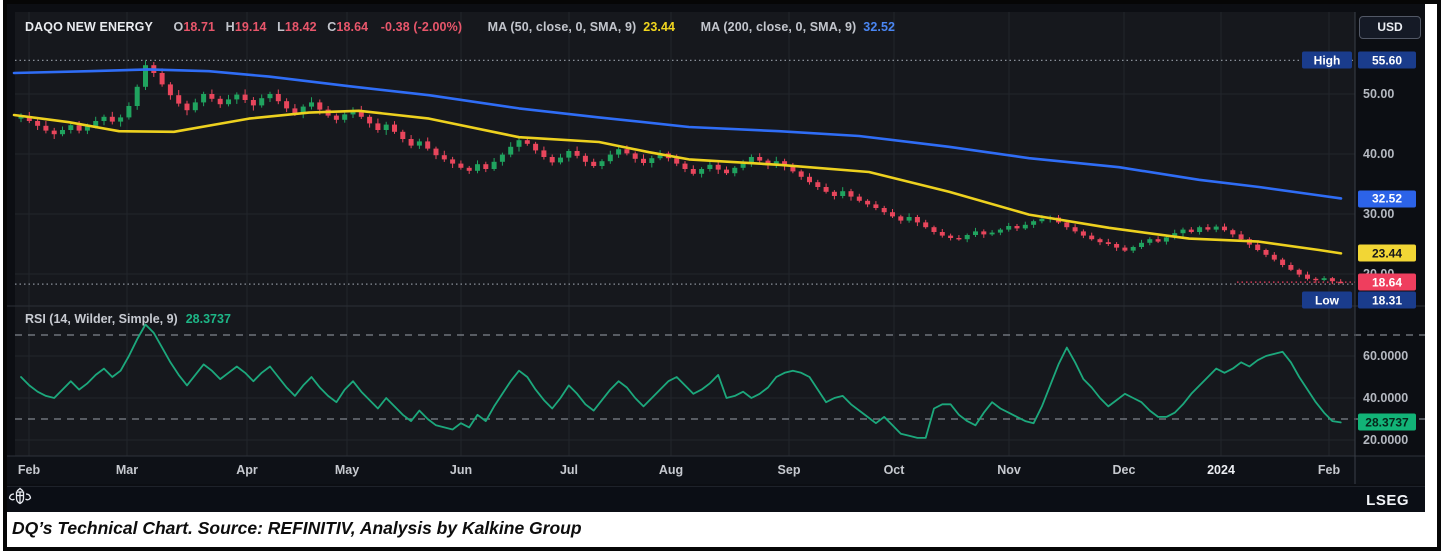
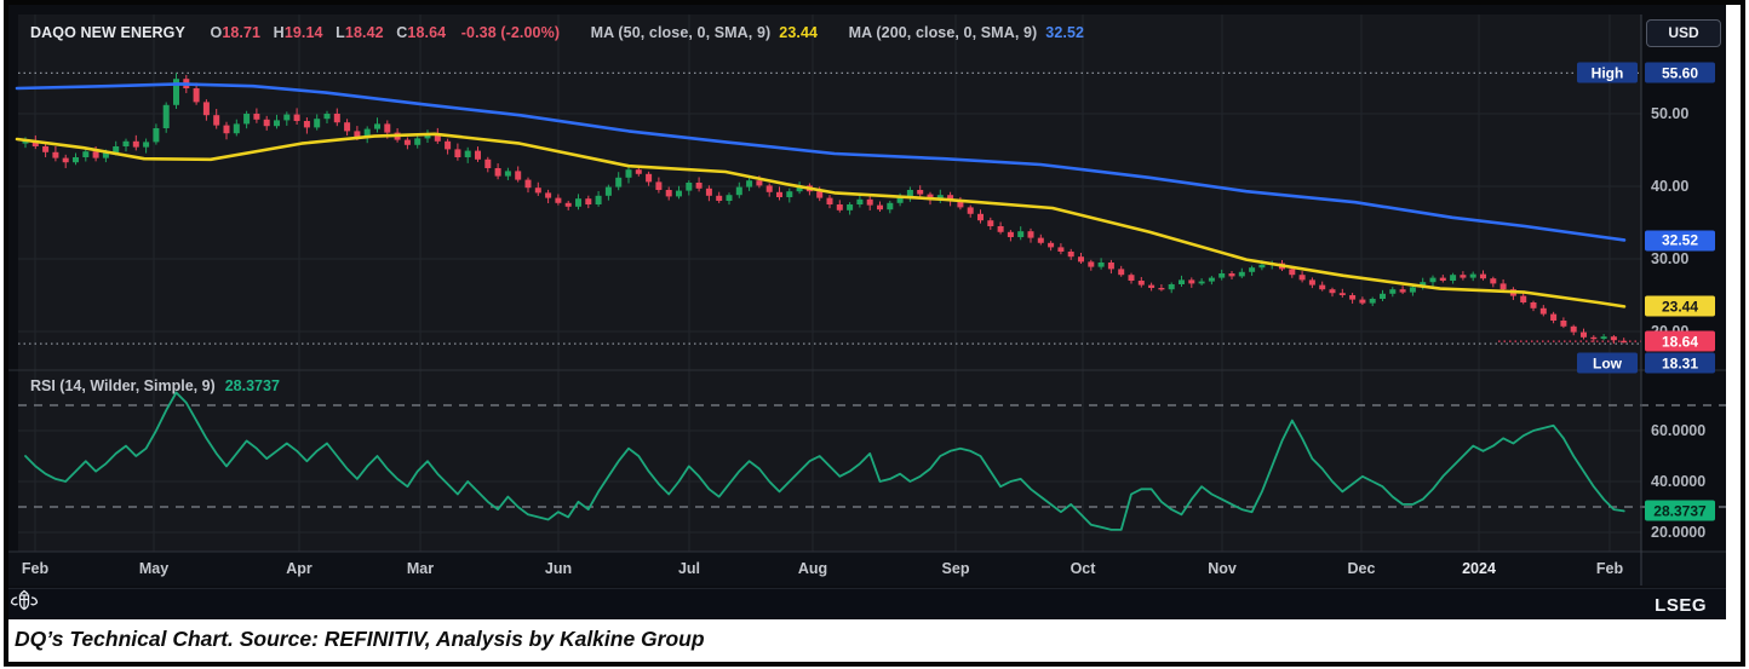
  DAQO NEW ENERGY O18.71 H19.14 L18.42 C18.64 -0.38 (-2.00%) MA (50, close, 0, SMA, 9) 23.44 MA (200, close, 0, SMA, 9) 32.52
  RSI (14, Wilder, Simple, 9) 28.3737
  USD
  50.00
  40.00
  30.00
  60.0000
  40.0000
  20.0000
  55.60
  High
  32.52
  23.44
  18.64
  18.31
  Low
  28.3737
  Feb
- Mar
+ May
  Apr
- May
+ Mar
  Jun
  Jul
  Aug
  Sep
  Oct
  Nov
  Dec
  2024
  Feb
  LSEG
  DQ’s Technical Chart. Source: REFINITIV, Analysis by Kalkine Group
